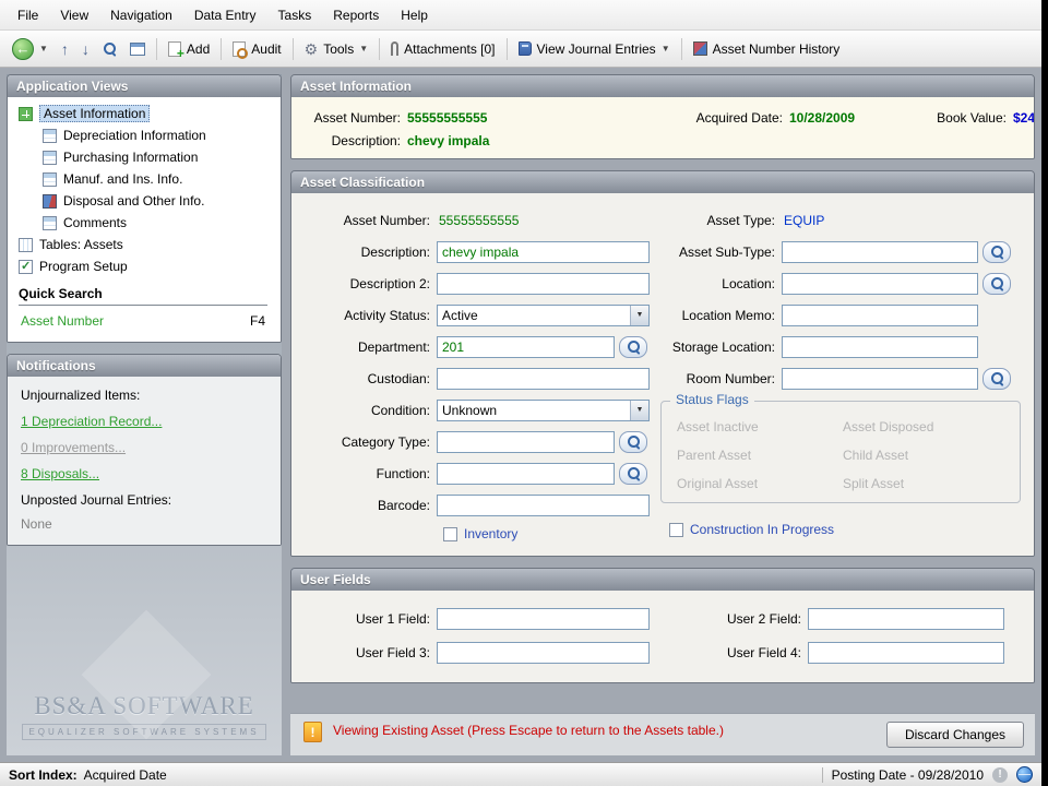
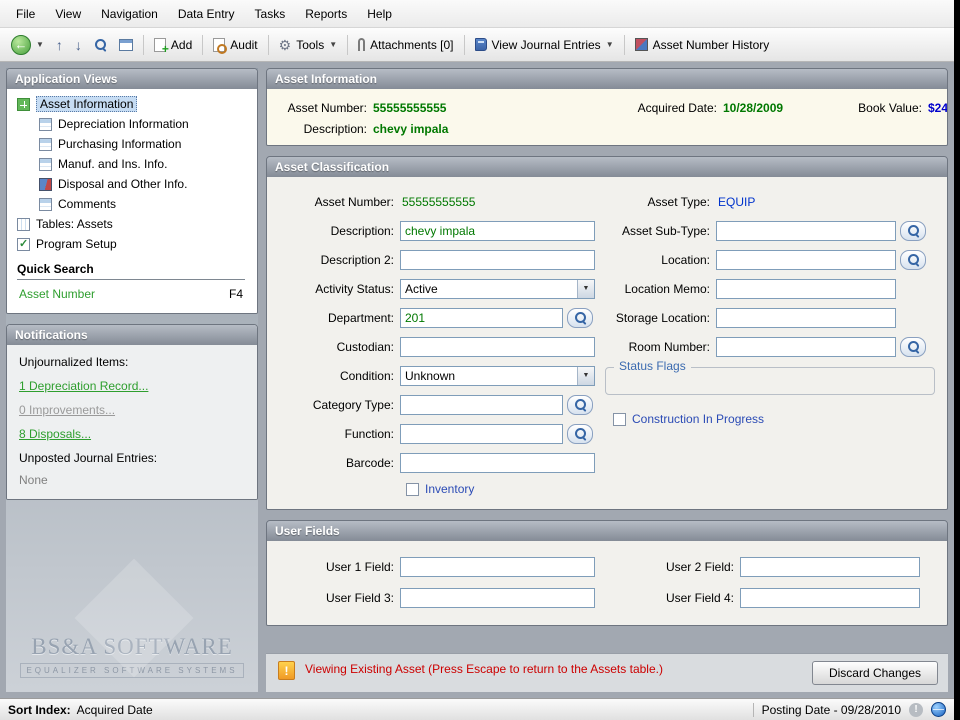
  File
  View
  Navigation
  Data Entry
  Tasks
  Reports
  Help
  Add
  Audit
  Tools
  Attachments [0]
  View Journal Entries
  Asset Number History
  Application Views
  Asset Information
  Depreciation Information
  Purchasing Information
  Manuf. and Ins. Info.
  Disposal and Other Info.
  Comments
  Tables: Assets
  Program Setup
  Quick Search
  Asset Number
  F4
  Notifications
  Unjournalized Items:
  1 Depreciation Record...
  0 Improvements...
  8 Disposals...
  Unposted Journal Entries:
  None
  BS&A SOFTWARE
  EQUALIZER SOFTWARE SYSTEMS
  Asset Information
  Asset Number:
  55555555555
  Acquired Date:
  10/28/2009
  Book Value:
  Description:
  chevy impala
  Asset Classification
  Asset Number:
  55555555555
  Description:
  chevy impala
  Description 2:
  Activity Status:
  Active
  Department:
  201
  Custodian:
  Condition:
  Unknown
  Category Type:
  Function:
  Barcode:
  Inventory
  Asset Type:
  EQUIP
  Asset Sub-Type:
  Location:
  Location Memo:
  Storage Location:
  Room Number:
  Status Flags
- Asset Inactive
- Asset Disposed
- Parent Asset
- Child Asset
- Original Asset
- Split Asset
  Construction In Progress
  User Fields
  User 1 Field:
  User 2 Field:
  User Field 3:
  User Field 4:
  Viewing Existing Asset (Press Escape to return to the Assets table.)
  Discard Changes
  Sort Index:
  Acquired Date
  Posting Date - 09/28/2010
